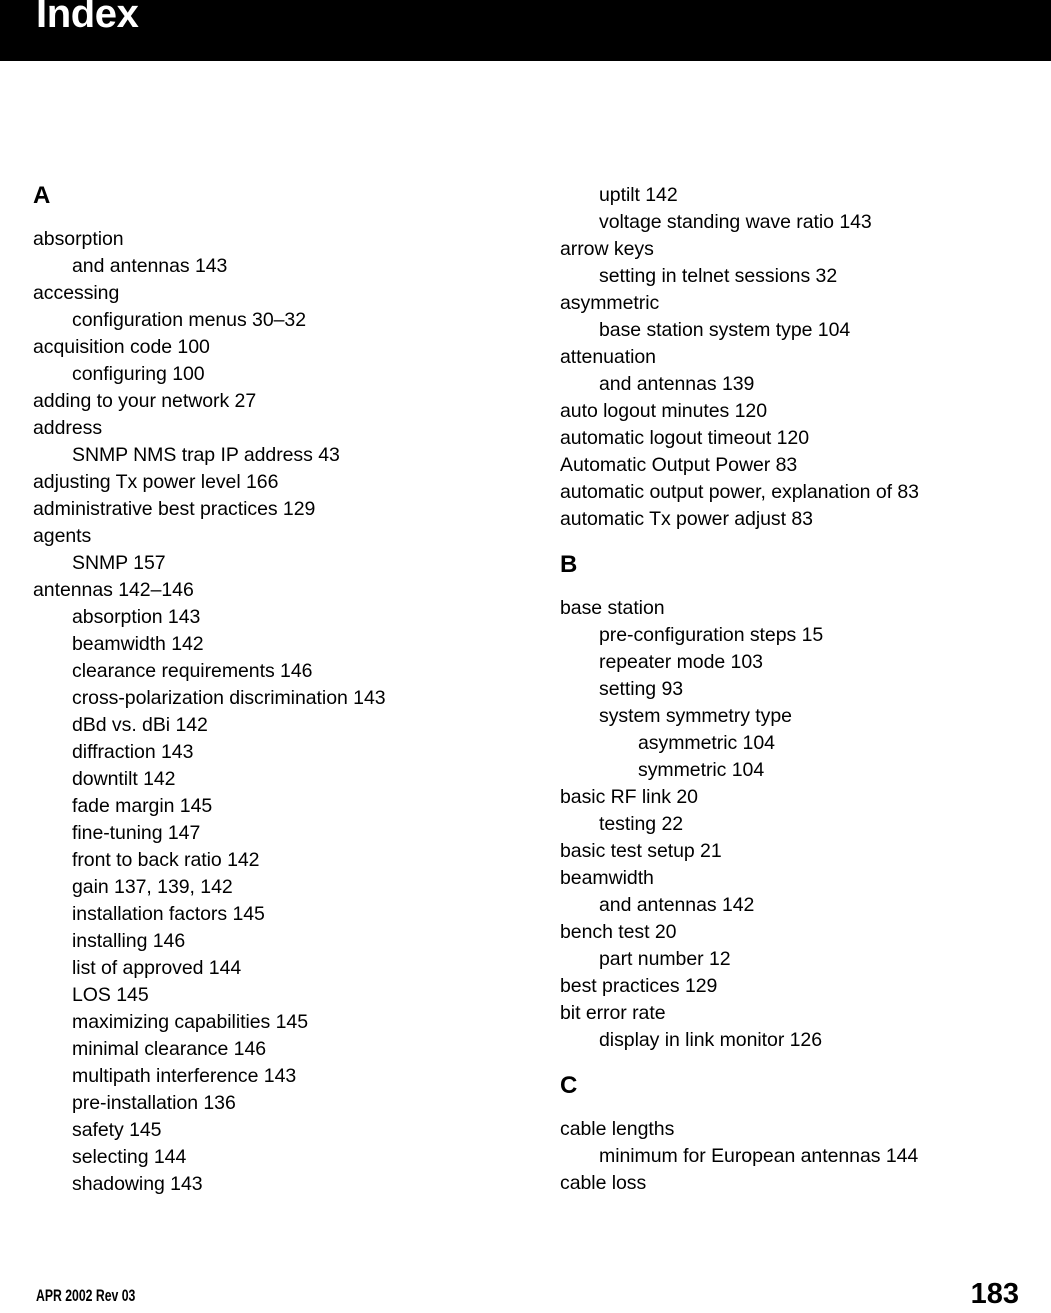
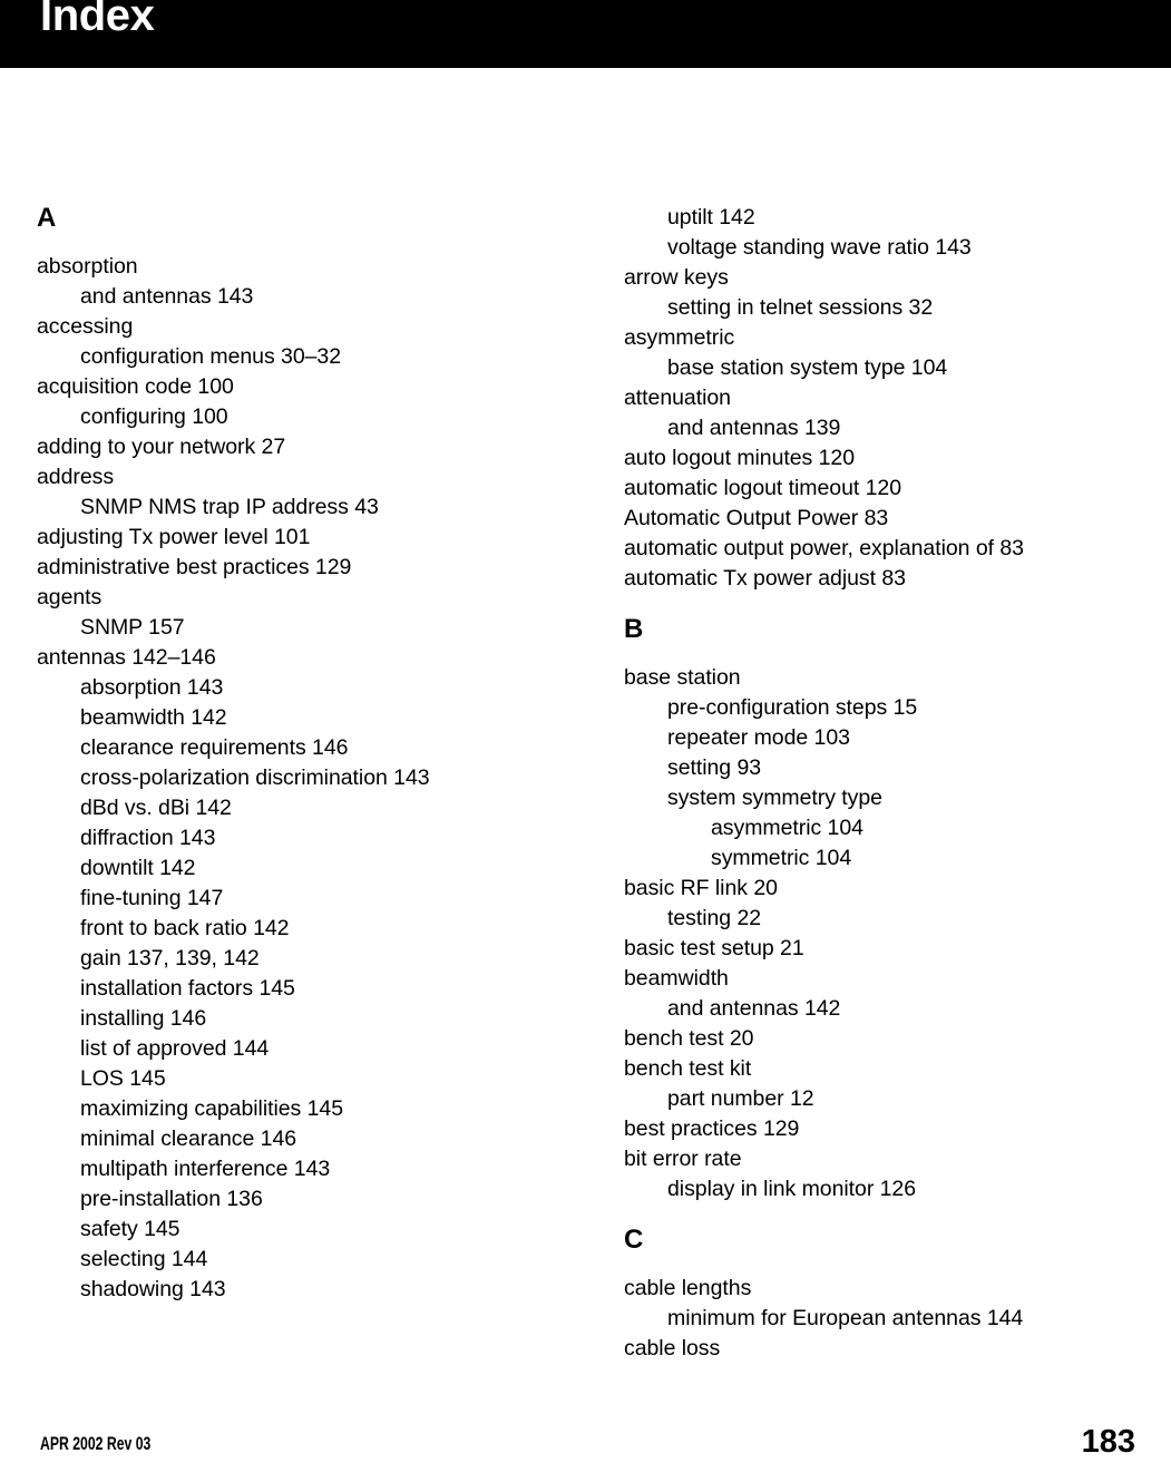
  Index
  A
  absorption
  and antennas 143
  accessing
  configuration menus 30–32
  acquisition code 100
  configuring 100
  adding to your network 27
  address
  SNMP NMS trap IP address 43
- adjusting Tx power level 166
+ adjusting Tx power level 101
  administrative best practices 129
  agents
  SNMP 157
  antennas 142–146
  absorption 143
  beamwidth 142
  clearance requirements 146
  cross-polarization discrimination 143
  dBd vs. dBi 142
  diffraction 143
  downtilt 142
- fade margin 145
  fine-tuning 147
  front to back ratio 142
  gain 137, 139, 142
  installation factors 145
  installing 146
  list of approved 144
  LOS 145
  maximizing capabilities 145
  minimal clearance 146
  multipath interference 143
  pre-installation 136
  safety 145
  selecting 144
  shadowing 143
  uptilt 142
  voltage standing wave ratio 143
  arrow keys
  setting in telnet sessions 32
  asymmetric
  base station system type 104
  attenuation
  and antennas 139
  auto logout minutes 120
  automatic logout timeout 120
  Automatic Output Power 83
  automatic output power, explanation of 83
  automatic Tx power adjust 83
  B
  base station
  pre-configuration steps 15
  repeater mode 103
  setting 93
  system symmetry type
  asymmetric 104
  symmetric 104
  basic RF link 20
  testing 22
  basic test setup 21
  beamwidth
  and antennas 142
  bench test 20
+ bench test kit
  part number 12
  best practices 129
  bit error rate
  display in link monitor 126
  C
  cable lengths
  minimum for European antennas 144
  cable loss
  APR 2002 Rev 03
  183
